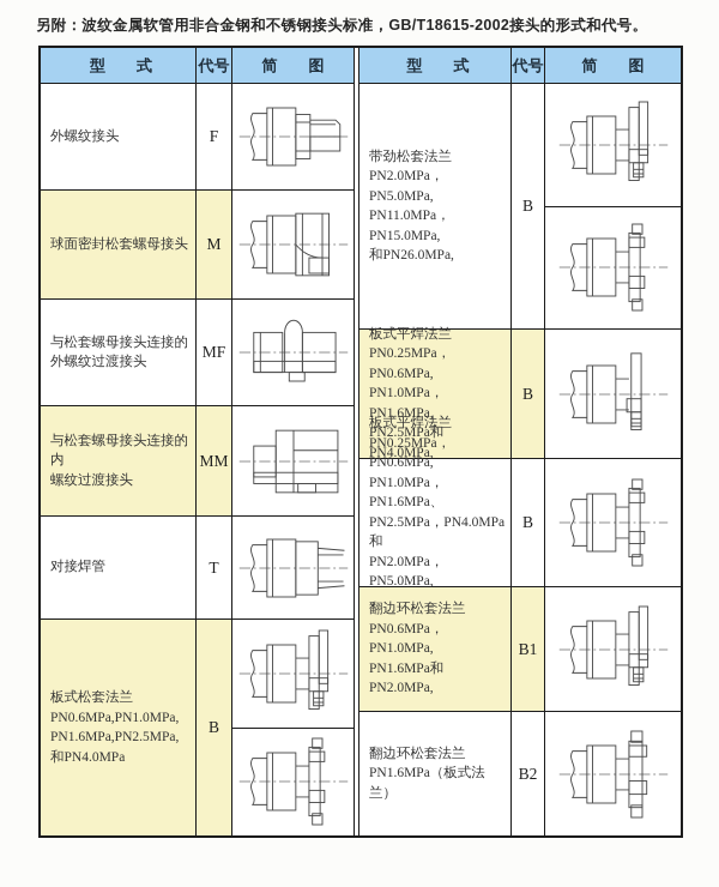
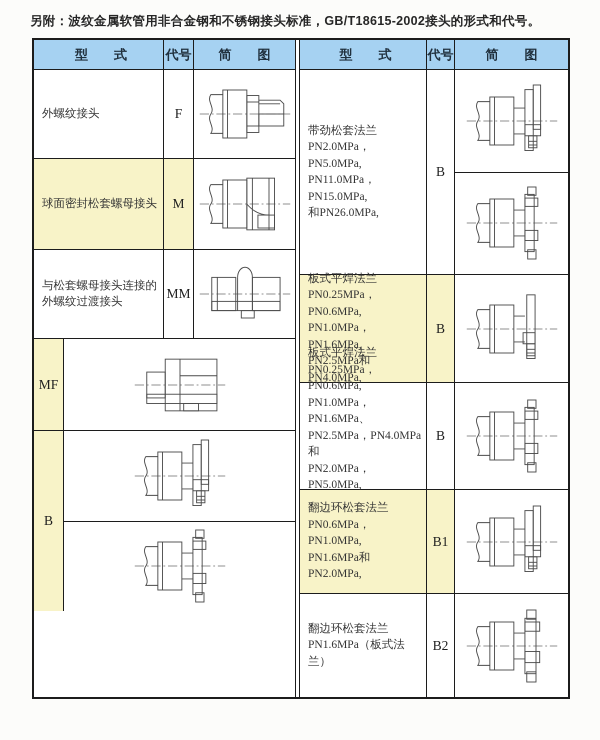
  另附：波纹金属软管用非合金钢和不锈钢接头标准，GB/T18615-2002接头的形式和代号。
  型 式
  代号
  简 图
  外螺纹接头
  F
  球面密封松套螺母接头
  M
  与松套螺母接头连接的
  外螺纹过渡接头
- MF
+ MM
- 与松套螺母接头连接的内
- 螺纹过渡接头
- MM
+ MF
- 对接焊管
- T
- 板式松套法兰
- PN0.6MPa,PN1.0MPa,
- PN1.6MPa,PN2.5MPa,
- 和PN4.0MPa
  B
  型 式
  代号
  简 图
  带劲松套法兰
  PN2.0MPa，PN5.0MPa,
  PN11.0MPa，PN15.0MPa,
  和PN26.0MPa,
  B
  板式平焊法兰
  PN0.25MPa，PN0.6MPa,
  PN1.0MPa，PN1.6MPa,
  PN2.5MPa和PN4.0MPa,
  B
  板式平焊法兰
  PN0.25MPa，PN0.6MPa,
  PN1.0MPa，PN1.6MPa、
  PN2.5MPa，PN4.0MPa和
  PN2.0MPa，PN5.0MPa,
  B
  翻边环松套法兰
  PN0.6MPa，PN1.0MPa,
  PN1.6MPa和PN2.0MPa,
  B1
  翻边环松套法兰
  PN1.6MPa（板式法兰）
  B2
